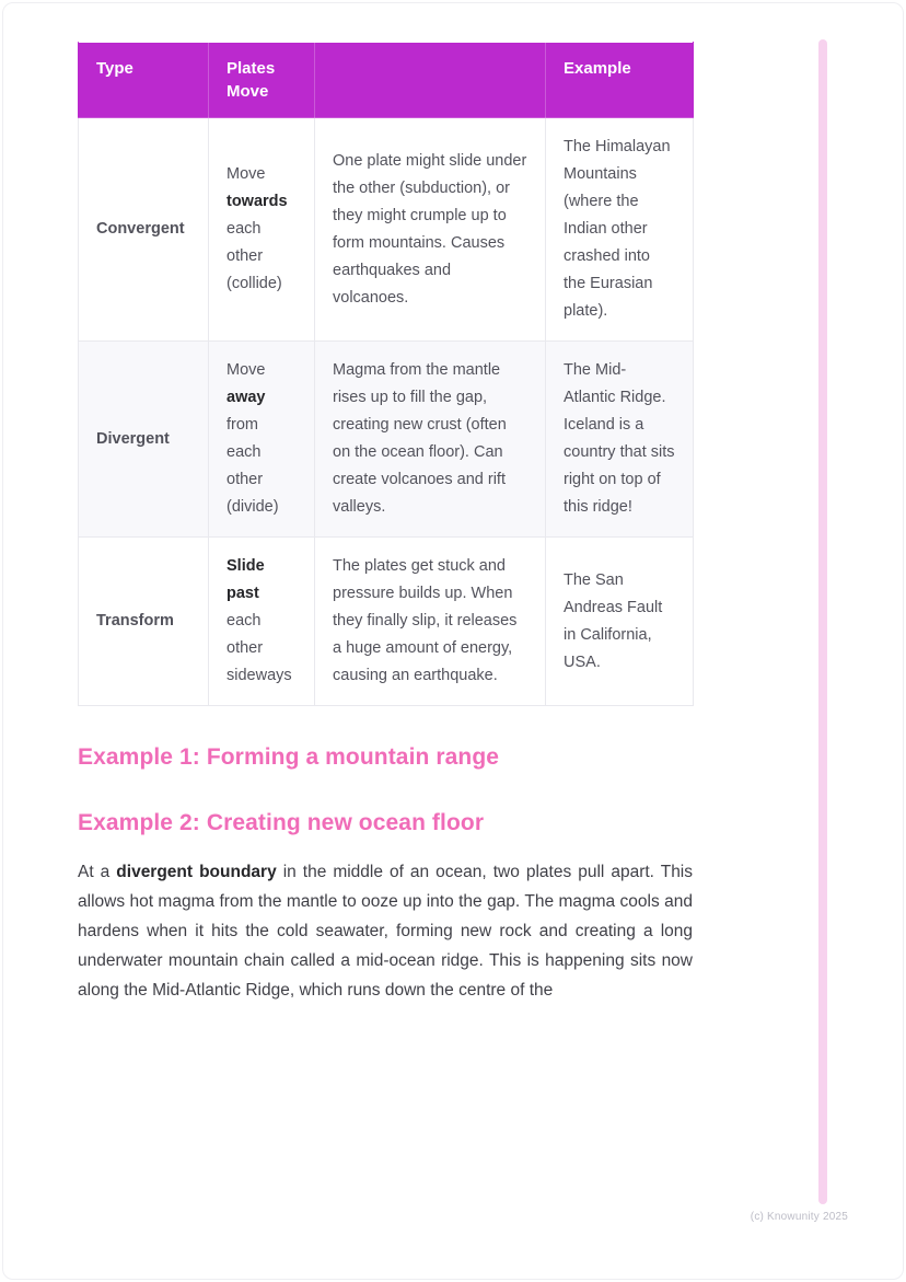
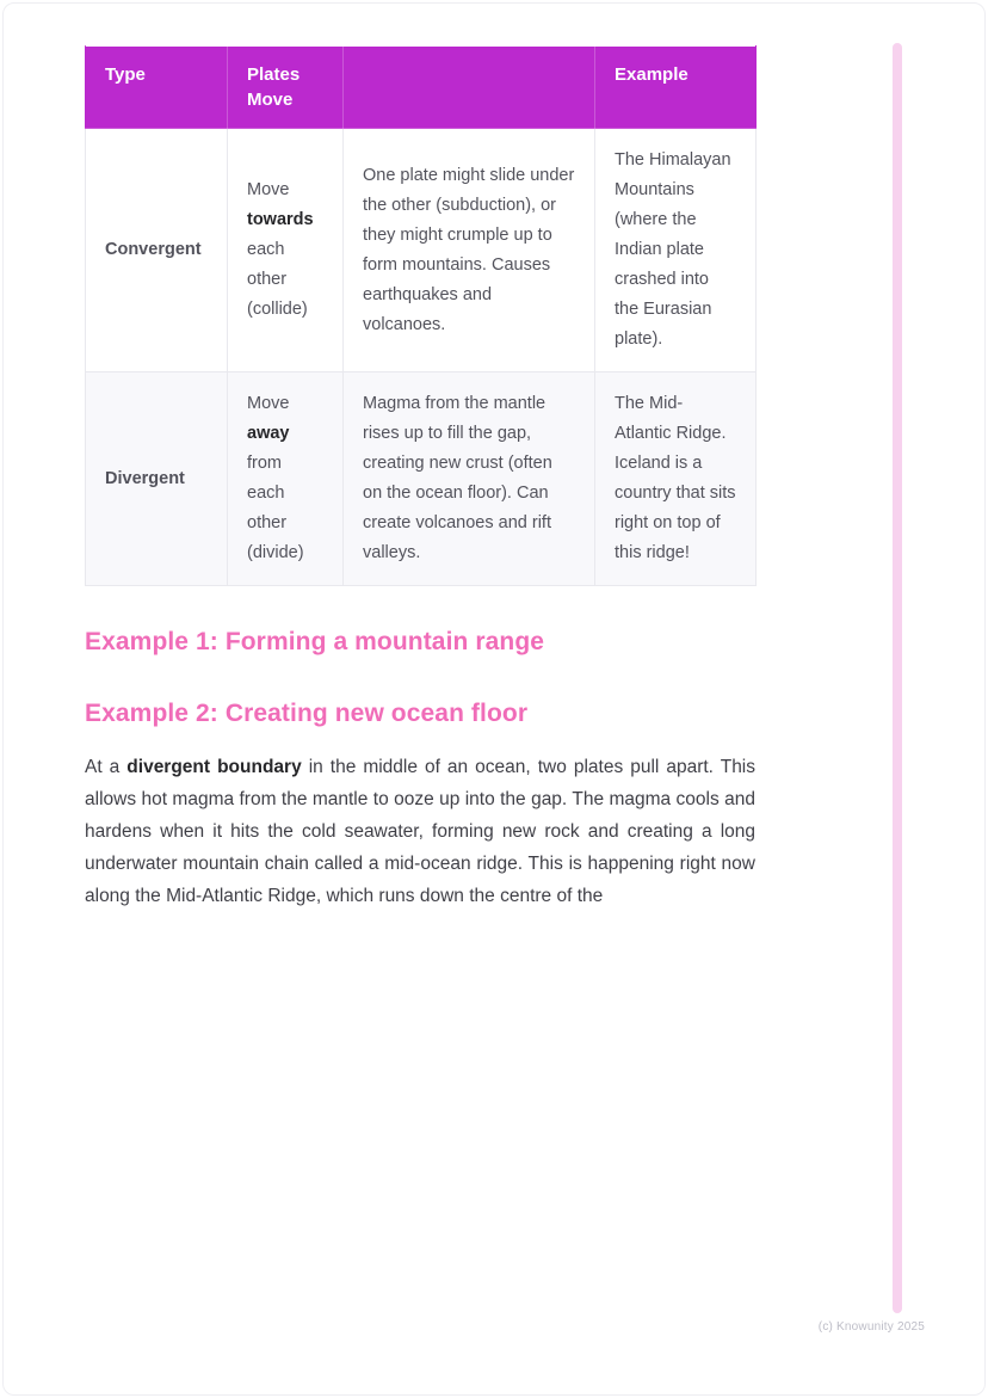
  Type	Plates Move		Example
- Convergent	Move towards each other (collide)	One plate might slide under the other (subduction), or they might crumple up to form mountains. Causes earthquakes and volcanoes.	The Himalayan Mountains (where the Indian other crashed into the Eurasian plate).
+ Convergent	Move towards each other (collide)	One plate might slide under the other (subduction), or they might crumple up to form mountains. Causes earthquakes and volcanoes.	The Himalayan Mountains (where the Indian plate crashed into the Eurasian plate).
  Divergent	Move away from each other (divide)	Magma from the mantle rises up to fill the gap, creating new crust (often on the ocean floor). Can create volcanoes and rift valleys.	The Mid-Atlantic Ridge. Iceland is a country that sits right on top of this ridge!
- Transform	Slide past each other sideways	The plates get stuck and pressure builds up. When they finally slip, it releases a huge amount of energy, causing an earthquake.	The San Andreas Fault in California, USA.
  Example 1: Forming a mountain range
  Example 2: Creating new ocean floor
- At a divergent boundary in the middle of an ocean, two plates pull apart. This allows hot magma from the mantle to ooze up into the gap. The magma cools and hardens when it hits the cold seawater, forming new rock and creating a long underwater mountain chain called a mid-ocean ridge. This is happening sits now along the Mid-Atlantic Ridge, which runs down the centre of the
+ At a divergent boundary in the middle of an ocean, two plates pull apart. This allows hot magma from the mantle to ooze up into the gap. The magma cools and hardens when it hits the cold seawater, forming new rock and creating a long underwater mountain chain called a mid-ocean ridge. This is happening right now along the Mid-Atlantic Ridge, which runs down the centre of the
  (c) Knowunity 2025
